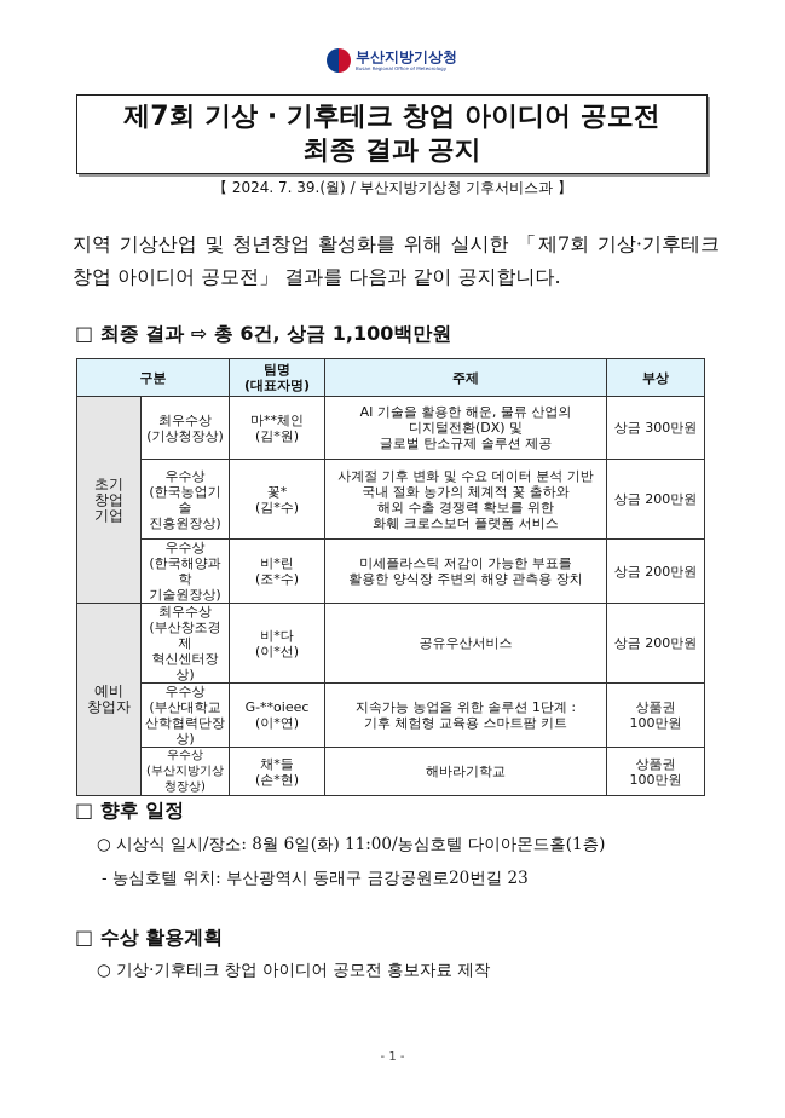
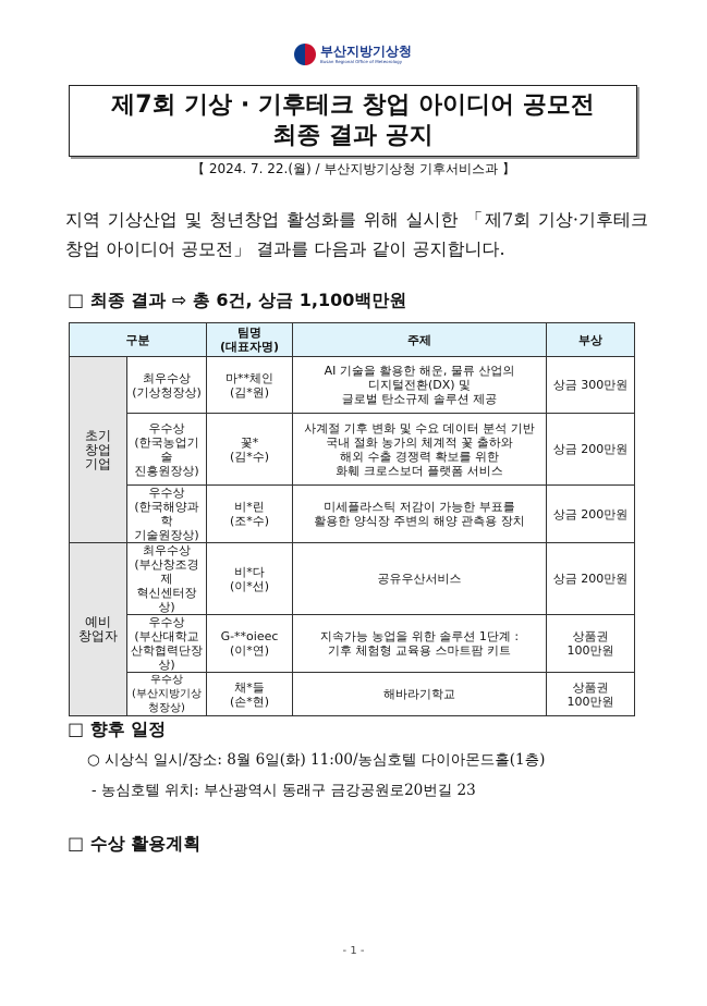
  부산지방기상청
  제7회 기상 · 기후테크 창업 아이디어 공모전
  최종 결과 공지
- 【 2024. 7. 39.(월) / 부산지방기상청 기후서비스과 】
+ 【 2024. 7. 22.(월) / 부산지방기상청 기후서비스과 】
  지역 기상산업 및 청년창업 활성화를 위해 실시한 「제7회 기상·기후테크 창업 아이디어 공모전」 결과를 다음과 같이 공지합니다.
  □ 최종 결과 ⇨ 총 6건, 상금 1,100백만원
  구분	팀명 (대표자명)	주제	부상
  초기 창업 기업	최우수상 (기상청장상)	마**체인 (김*원)	AI 기술을 활용한 해운, 물류 산업의 디지털전환(DX) 및 글로벌 탄소규제 솔루션 제공	상금 300만원
  우수상 (한국농업기술 진흥원장상)	꽃* (김*수)	사계절 기후 변화 및 수요 데이터 분석 기반 국내 절화 농가의 체계적 꽃 출하와 해외 수출 경쟁력 확보를 위한 화훼 크로스보더 플랫폼 서비스	상금 200만원
  우수상 (한국해양과학 기술원장상)	비*린 (조*수)	미세플라스틱 저감이 가능한 부표를 활용한 양식장 주변의 해양 관측용 장치	상금 200만원
  예비 창업자	최우수상 (부산창조경제 혁신센터장상)	비*다 (이*선)	공유우산서비스	상금 200만원
  우수상 (부산대학교 산학협력단장상)	G-**oieec (이*연)	지속가능 농업을 위한 솔루션 1단계 : 기후 체험형 교육용 스마트팜 키트	상품권 100만원
  우수상 (부산지방기상청장상)	채*들 (손*현)	해바라기학교	상품권 100만원
  □ 향후 일정
  ○ 시상식 일시/장소: 8월 6일(화) 11:00/농심호텔 다이아몬드홀(1층)
  - 농심호텔 위치: 부산광역시 동래구 금강공원로20번길 23
  □ 수상 활용계획
- ○ 기상·기후테크 창업 아이디어 공모전 홍보자료 제작
  - 1 -
